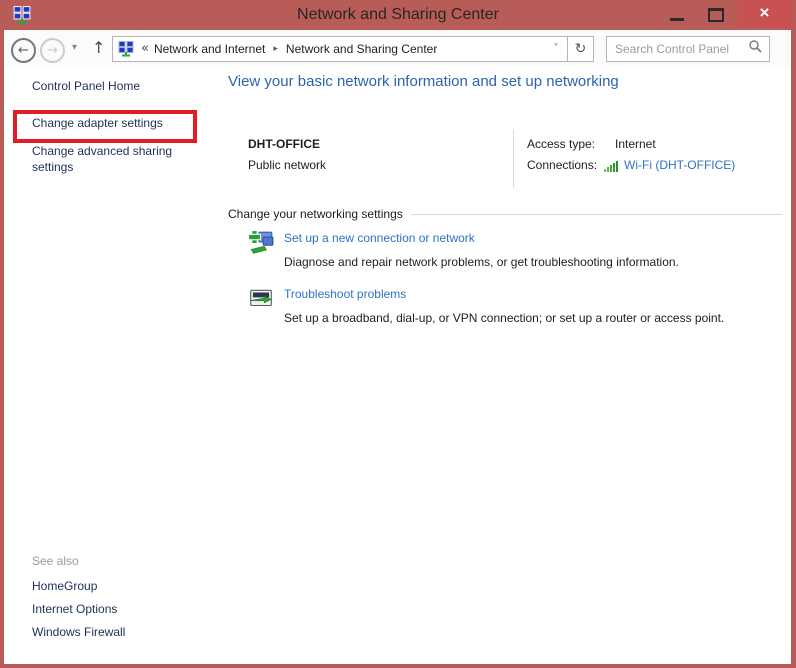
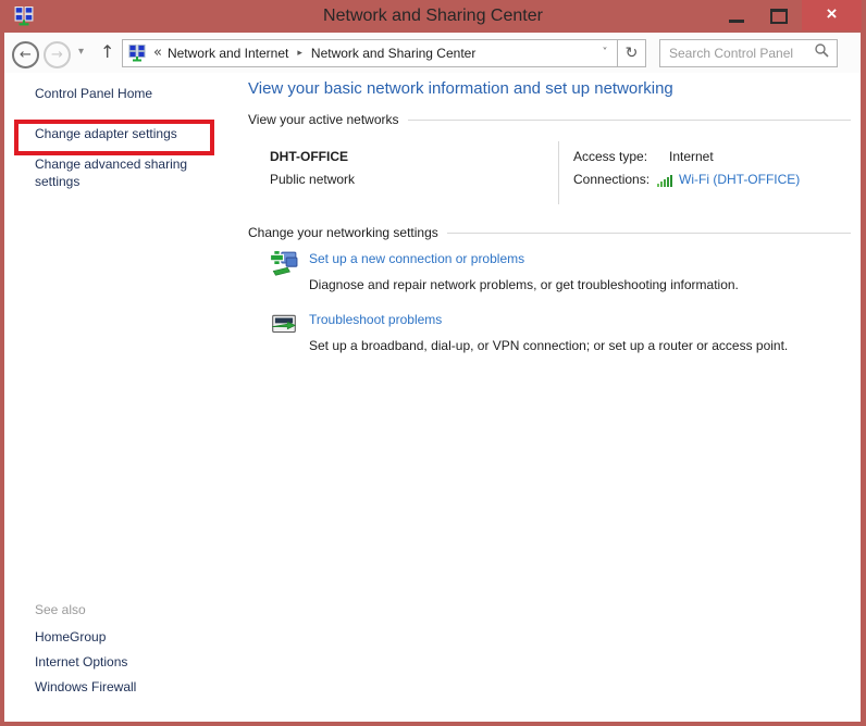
  Network and Sharing Center
  ×
  ←
  →
  ▾
  ↑
  «
  Network and Internet
  ▸
  Network and Sharing Center
  ˅
  ↻
  Search Control Panel
  Control Panel Home
  Change adapter settings
  Change advanced sharing settings
  See also
  HomeGroup
  Internet Options
  Windows Firewall
  View your basic network information and set up networking
+ View your active networks
  DHT-OFFICE
  Public network
  Access type:
  Internet
  Connections:
  Wi-Fi (DHT-OFFICE)
  Change your networking settings
- Set up a new connection or network
+ Set up a new connection or problems
  Diagnose and repair network problems, or get troubleshooting information.
  Troubleshoot problems
  Set up a broadband, dial-up, or VPN connection; or set up a router or access point.
